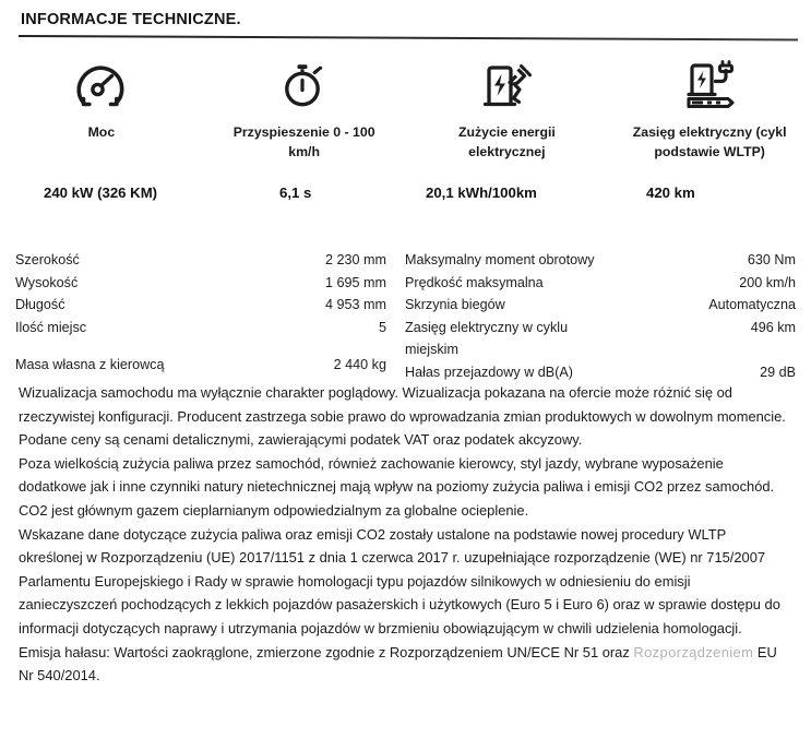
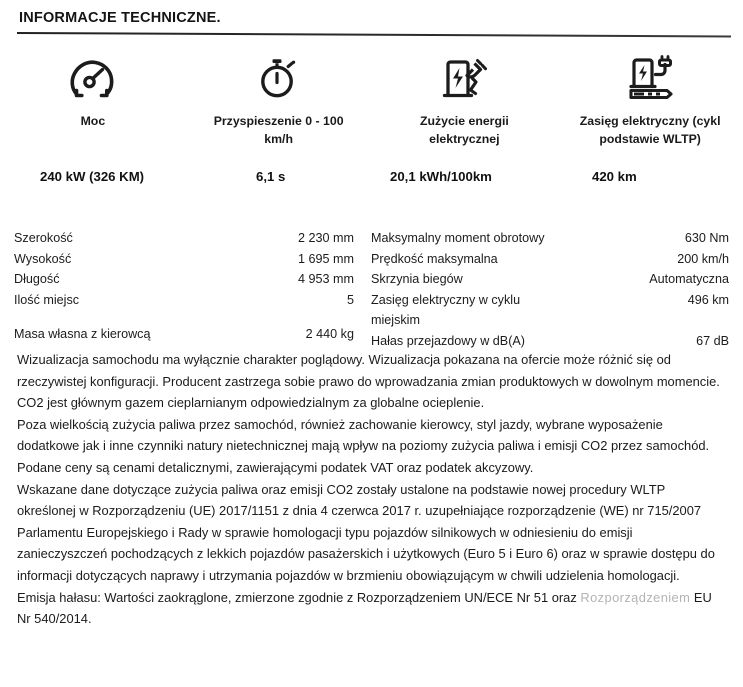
  INFORMACJE TECHNICZNE.
  Moc
  Przyspieszenie 0 - 100 km/h
  Zużycie energii elektrycznej
  Zasięg elektryczny (cykl podstawie WLTP)
  240 kW (326 KM)
  6,1 s
  20,1 kWh/100km
  420 km
  Szerokość
  2 230 mm
  Wysokość
  1 695 mm
  Długość
  4 953 mm
  Ilość miejsc
  5
  Masa własna z kierowcą
  2 440 kg
  Maksymalny moment obrotowy
  630 Nm
  Prędkość maksymalna
  200 km/h
  Skrzynia biegów
  Automatyczna
  Zasięg elektryczny w cyklu miejskim
  496 km
  Hałas przejazdowy w dB(A)
- 29 dB
+ 67 dB
  Wizualizacja samochodu ma wyłącznie charakter poglądowy. Wizualizacja pokazana na ofercie może różnić się od rzeczywistej konfiguracji. Producent zastrzega sobie prawo do wprowadzania zmian produktowych w dowolnym momencie.
- Podane ceny są cenami detalicznymi, zawierającymi podatek VAT oraz podatek akcyzowy.
+ CO2 jest głównym gazem cieplarnianym odpowiedzialnym za globalne ocieplenie.
  Poza wielkością zużycia paliwa przez samochód, również zachowanie kierowcy, styl jazdy, wybrane wyposażenie dodatkowe jak i inne czynniki natury nietechnicznej mają wpływ na poziomy zużycia paliwa i emisji CO2 przez samochód.
- CO2 jest głównym gazem cieplarnianym odpowiedzialnym za globalne ocieplenie.
+ Podane ceny są cenami detalicznymi, zawierającymi podatek VAT oraz podatek akcyzowy.
- Wskazane dane dotyczące zużycia paliwa oraz emisji CO2 zostały ustalone na podstawie nowej procedury WLTP określonej w Rozporządzeniu (UE) 2017/1151 z dnia 1 czerwca 2017 r. uzupełniające rozporządzenie (WE) nr 715/2007 Parlamentu Europejskiego i Rady w sprawie homologacji typu pojazdów silnikowych w odniesieniu do emisji zanieczyszczeń pochodzących z lekkich pojazdów pasażerskich i użytkowych (Euro 5 i Euro 6) oraz w sprawie dostępu do informacji dotyczących naprawy i utrzymania pojazdów w brzmieniu obowiązującym w chwili udzielenia homologacji.
+ Wskazane dane dotyczące zużycia paliwa oraz emisji CO2 zostały ustalone na podstawie nowej procedury WLTP określonej w Rozporządzeniu (UE) 2017/1151 z dnia 4 czerwca 2017 r. uzupełniające rozporządzenie (WE) nr 715/2007 Parlamentu Europejskiego i Rady w sprawie homologacji typu pojazdów silnikowych w odniesieniu do emisji zanieczyszczeń pochodzących z lekkich pojazdów pasażerskich i użytkowych (Euro 5 i Euro 6) oraz w sprawie dostępu do informacji dotyczących naprawy i utrzymania pojazdów w brzmieniu obowiązującym w chwili udzielenia homologacji.
  Emisja hałasu: Wartości zaokrąglone, zmierzone zgodnie z Rozporządzeniem UN/ECE Nr 51 oraz Rozporządzeniem EU Nr 540/2014.
